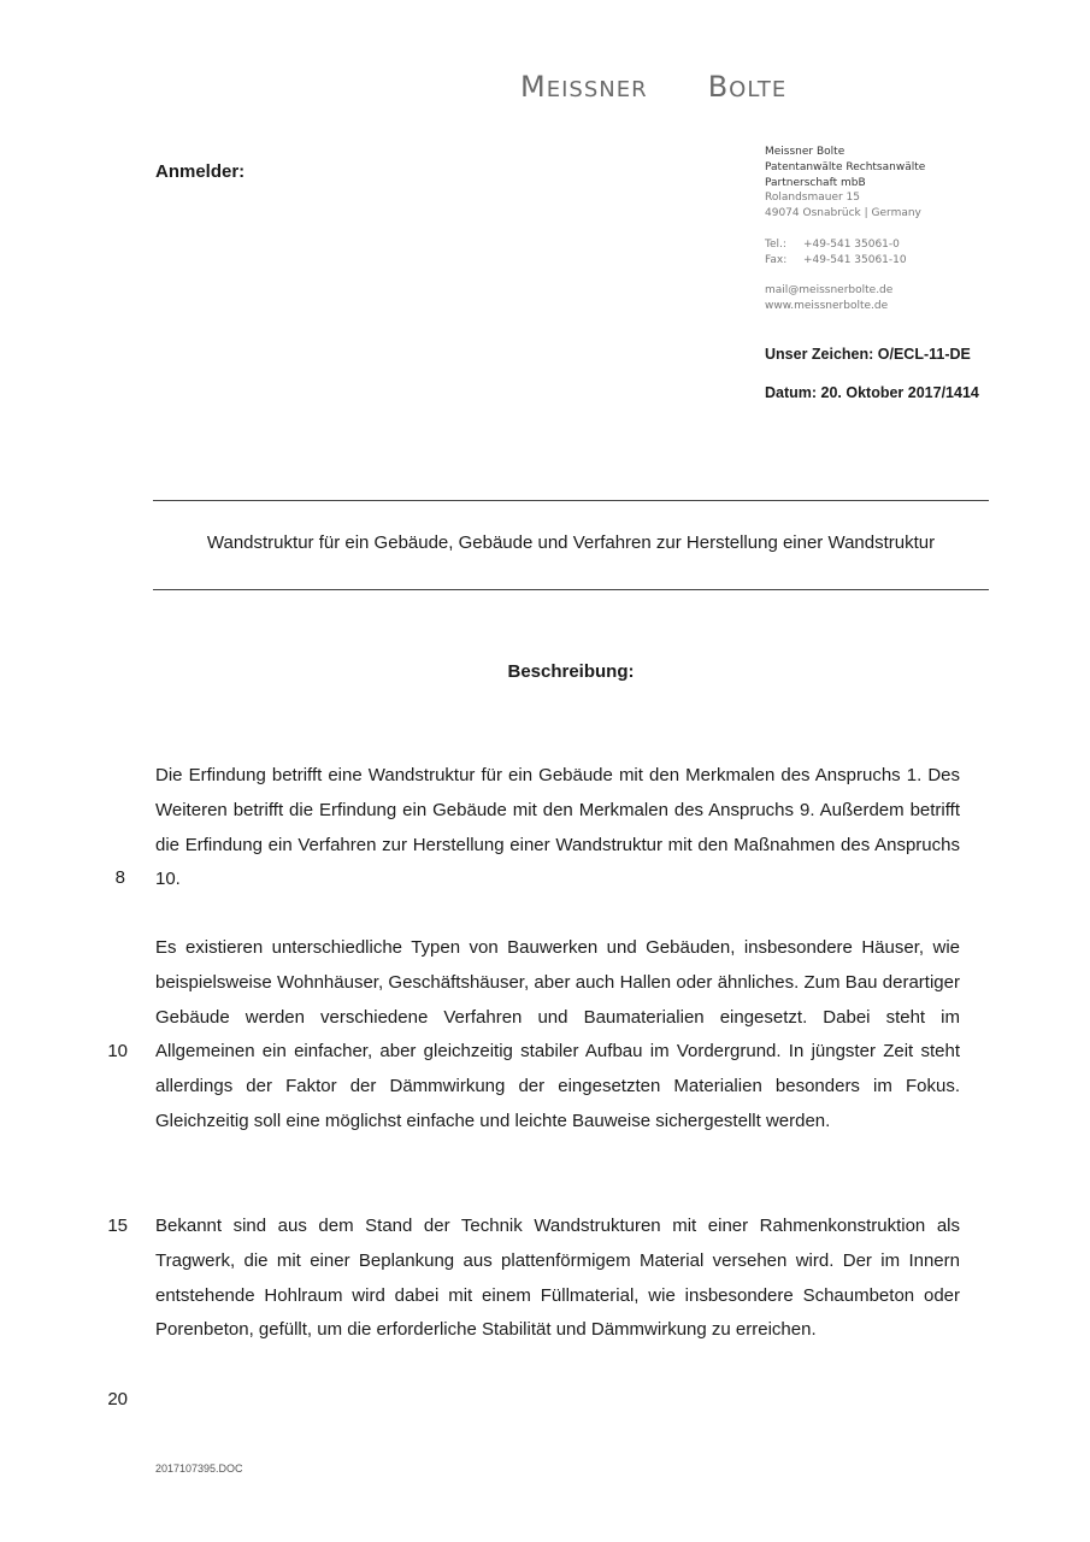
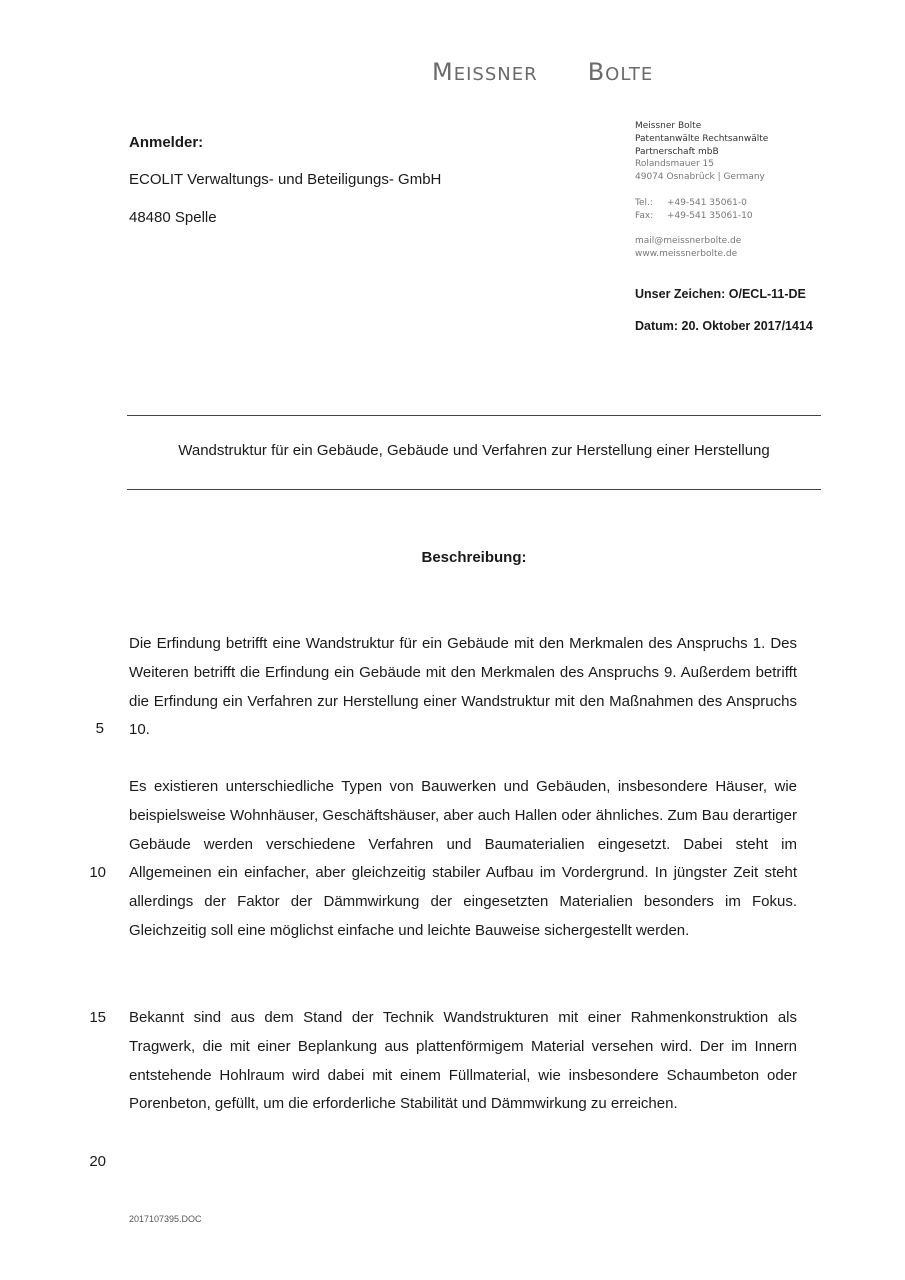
  MEISSNER BOLTE
  Anmelder:
+ ECOLIT Verwaltungs- und Beteiligungs- GmbH
+ 48480 Spelle
  Meissner Bolte
  Patentanwälte Rechtsanwälte
  Partnerschaft mbB
  Rolandsmauer 15
  49074 Osnabrück | Germany
  Tel.:
  +49-541 35061-0
  Fax:
  +49-541 35061-10
  mail@meissnerbolte.de
  www.meissnerbolte.de
  Unser Zeichen: O/ECL-11-DE
  Datum: 20. Oktober 2017/1414
- Wandstruktur für ein Gebäude, Gebäude und Verfahren zur Herstellung einer Wandstruktur
+ Wandstruktur für ein Gebäude, Gebäude und Verfahren zur Herstellung einer Herstellung
  Beschreibung:
  Die Erfindung betrifft eine Wandstruktur für ein Gebäude mit den Merkmalen des Anspruchs 1. Des Weiteren betrifft die Erfindung ein Gebäude mit den Merkmalen des Anspruchs 9. Außerdem betrifft die Erfindung ein Verfahren zur Herstellung einer Wandstruktur mit den Maßnahmen des Anspruchs 10.
  Es existieren unterschiedliche Typen von Bauwerken und Gebäuden, insbesondere Häuser, wie beispielsweise Wohnhäuser, Geschäftshäuser, aber auch Hallen oder ähnliches. Zum Bau derartiger Gebäude werden verschiedene Verfahren und Baumaterialien eingesetzt. Dabei steht im Allgemeinen ein einfacher, aber gleichzeitig stabiler Aufbau im Vordergrund. In jüngster Zeit steht allerdings der Faktor der Dämmwirkung der eingesetzten Materialien besonders im Fokus. Gleichzeitig soll eine möglichst einfache und leichte Bauweise sichergestellt werden.
  Bekannt sind aus dem Stand der Technik Wandstrukturen mit einer Rahmenkonstruktion als Tragwerk, die mit einer Beplankung aus plattenförmigem Material versehen wird. Der im Innern entstehende Hohlraum wird dabei mit einem Füllmaterial, wie insbesondere Schaumbeton oder Porenbeton, gefüllt, um die erforderliche Stabilität und Dämmwirkung zu erreichen.
- 8
+ 5
  10
  15
  20
  2017107395.DOC
